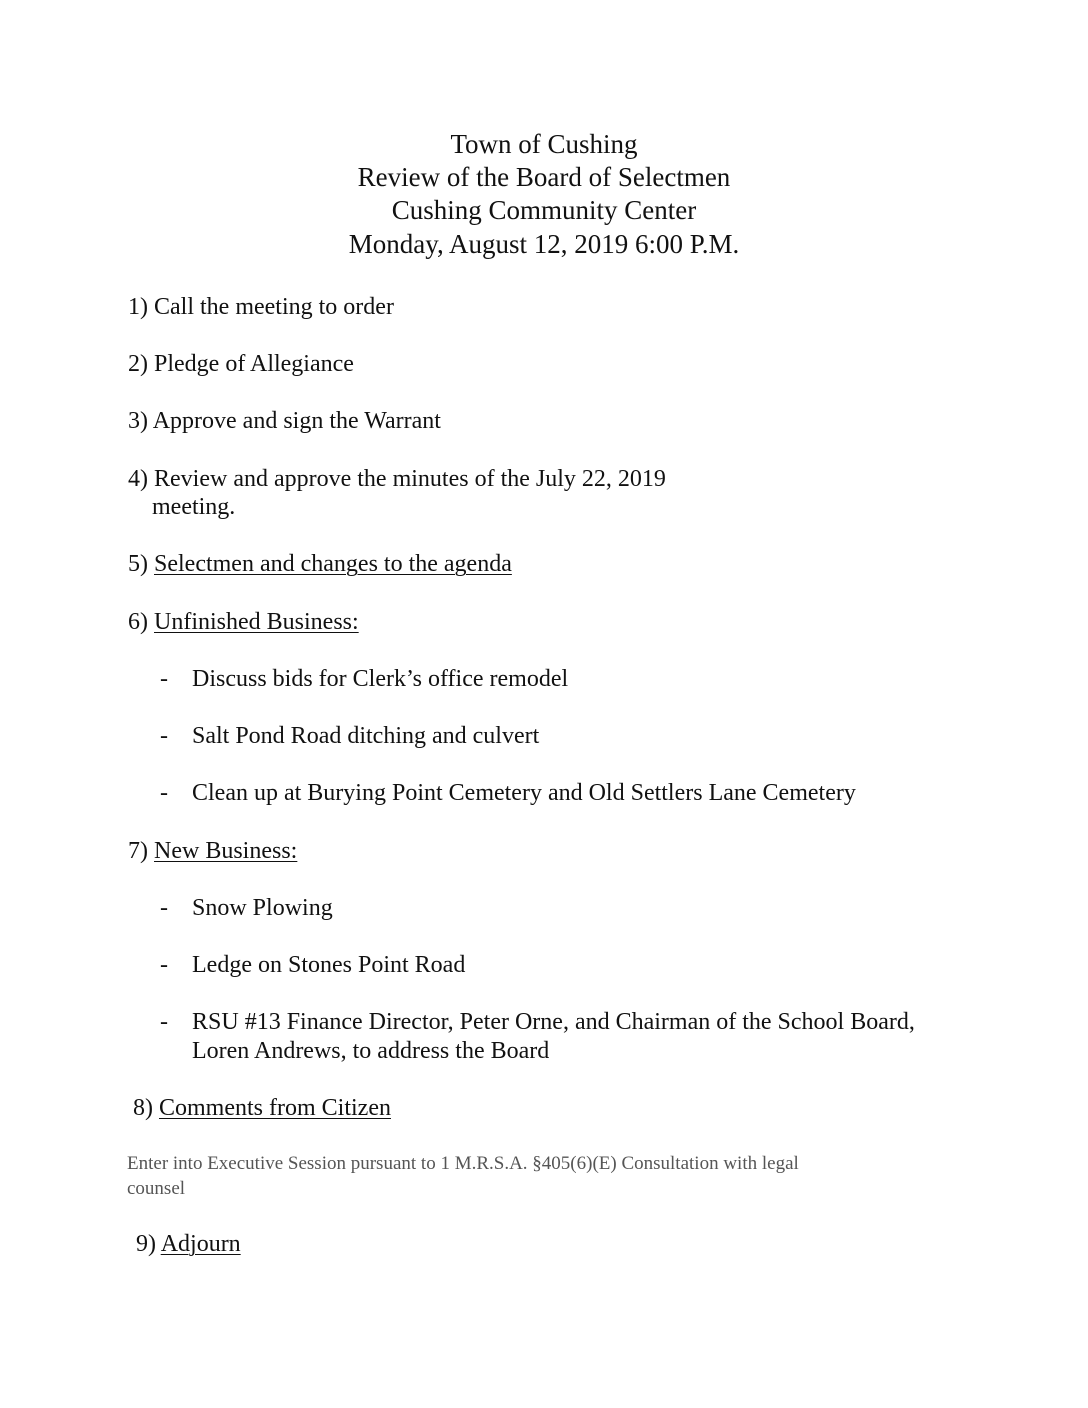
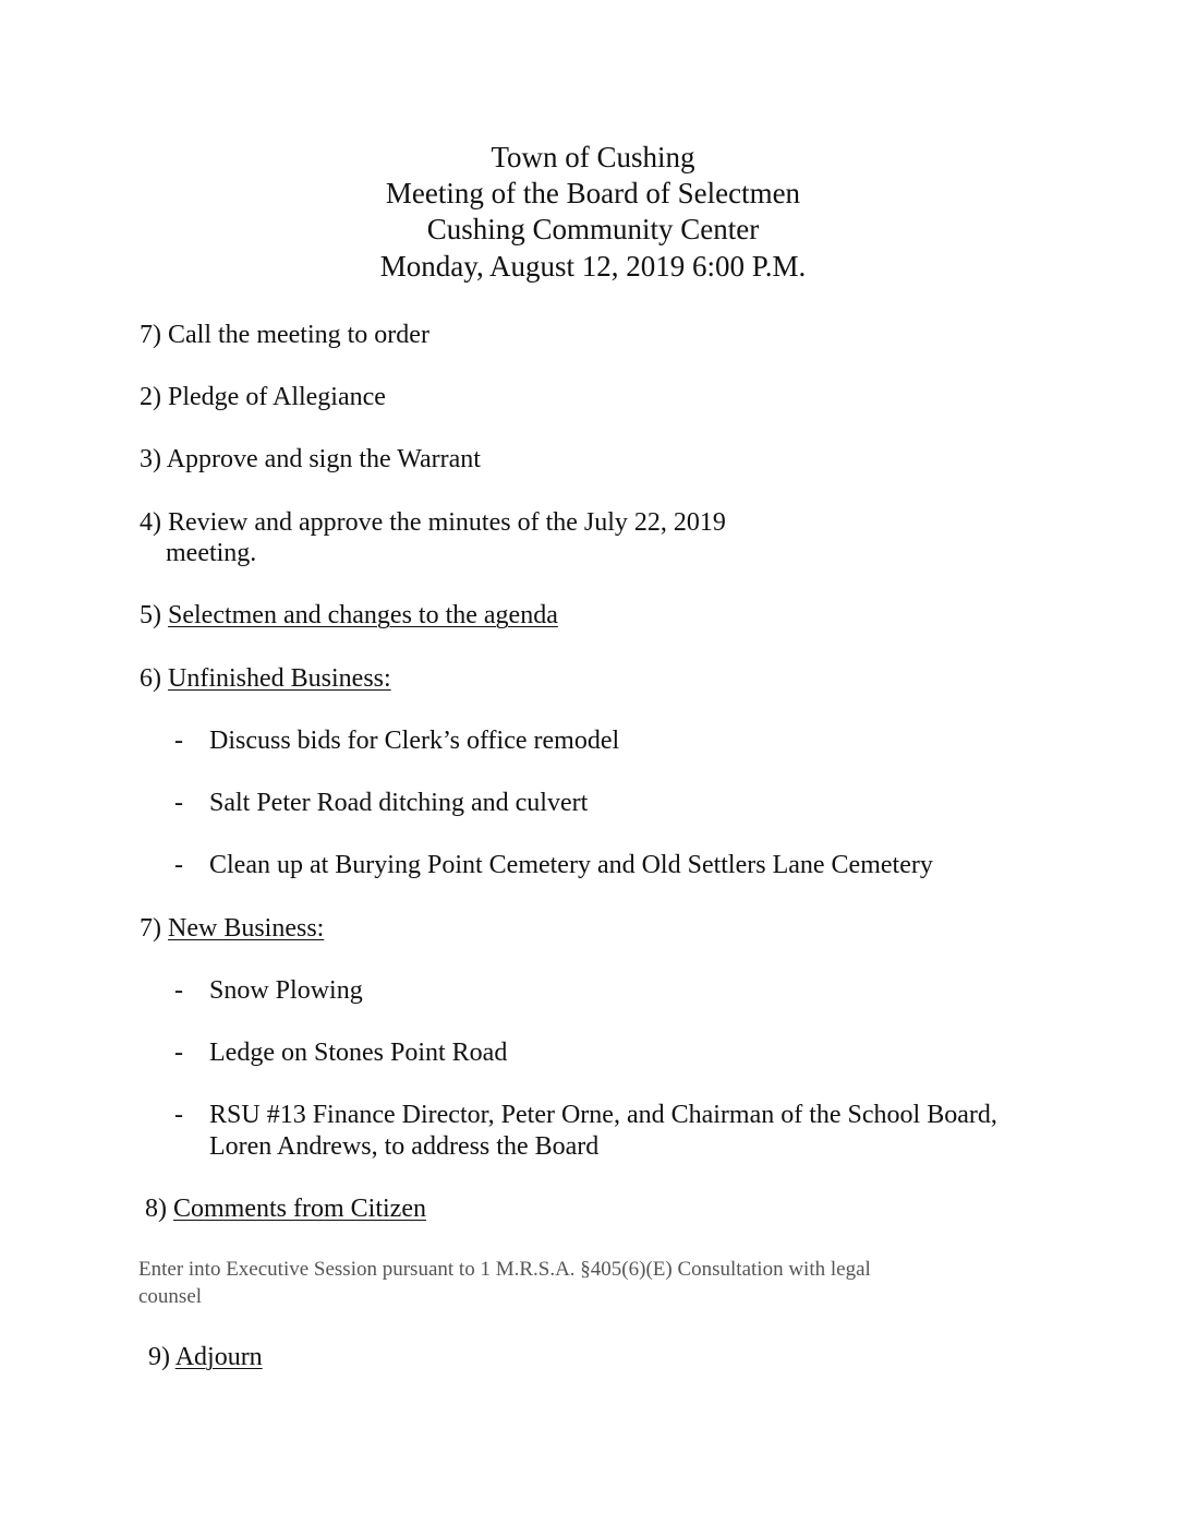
  Town of Cushing
- Review of the Board of Selectmen
+ Meeting of the Board of Selectmen
  Cushing Community Center
  Monday, August 12, 2019 6:00 P.M.
- 1) Call the meeting to order
+ 7) Call the meeting to order
  2) Pledge of Allegiance
  3) Approve and sign the Warrant
  4) Review and approve the minutes of the July 22, 2019
  meeting.
  5) Selectmen and changes to the agenda
  6) Unfinished Business:
  -
  Discuss bids for Clerk’s office remodel
  -
- Salt Pond Road ditching and culvert
+ Salt Peter Road ditching and culvert
  -
  Clean up at Burying Point Cemetery and Old Settlers Lane Cemetery
  7) New Business:
  -
  Snow Plowing
  -
  Ledge on Stones Point Road
  -
  RSU #13 Finance Director, Peter Orne, and Chairman of the School Board,
  Loren Andrews, to address the Board
  8) Comments from Citizen
  Enter into Executive Session pursuant to 1 M.R.S.A. §405(6)(E) Consultation with legal
  counsel
  9) Adjourn
